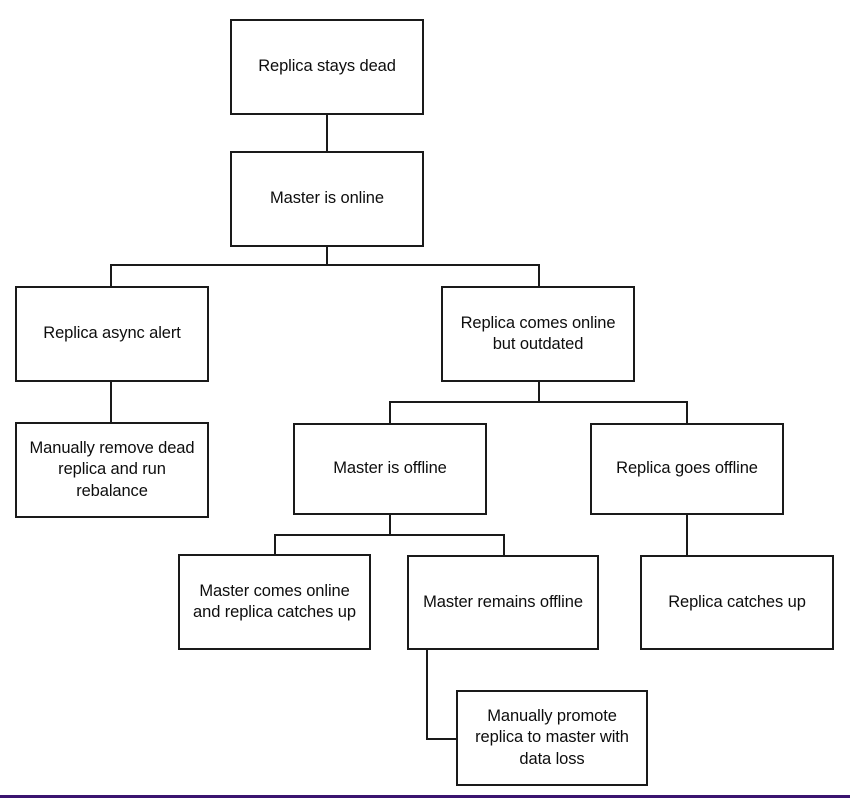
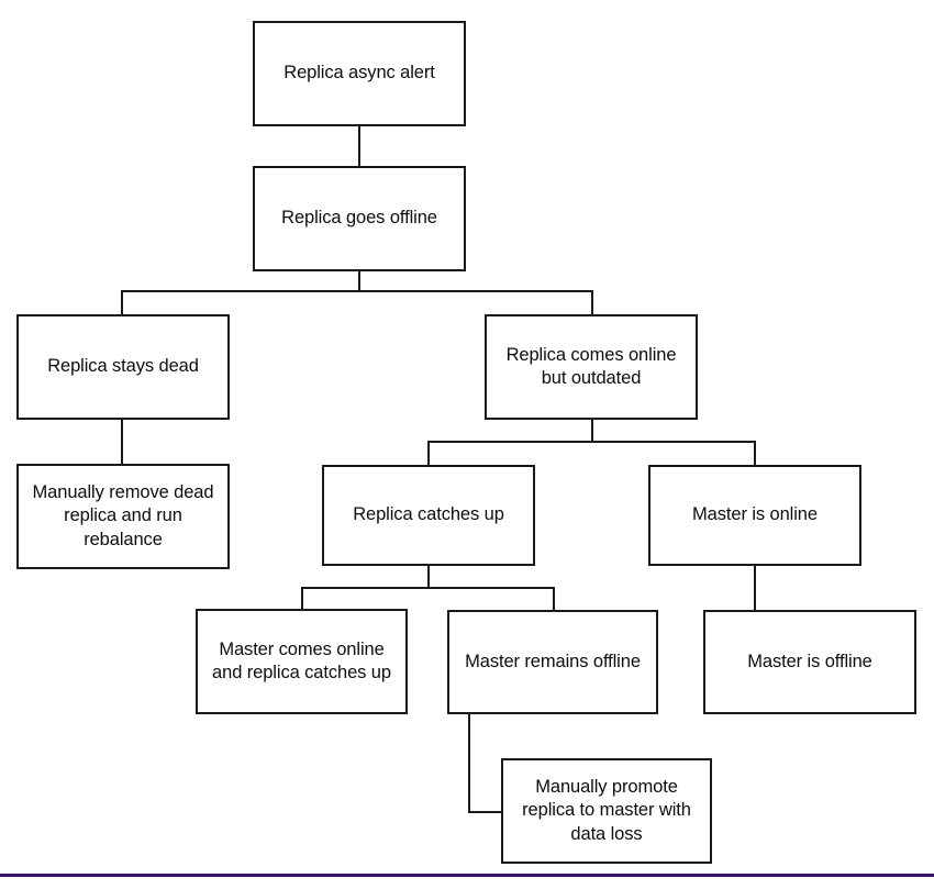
- Replica stays dead
+ Replica async alert
- Master is online
+ Replica goes offline
- Replica async alert
+ Replica stays dead
  Replica comes online
  but outdated
  Manually remove dead
  replica and run
  rebalance
- Master is offline
+ Replica catches up
- Replica goes offline
+ Master is online
  Master comes online
  and replica catches up
  Master remains offline
- Replica catches up
+ Master is offline
  Manually promote
  replica to master with
  data loss
